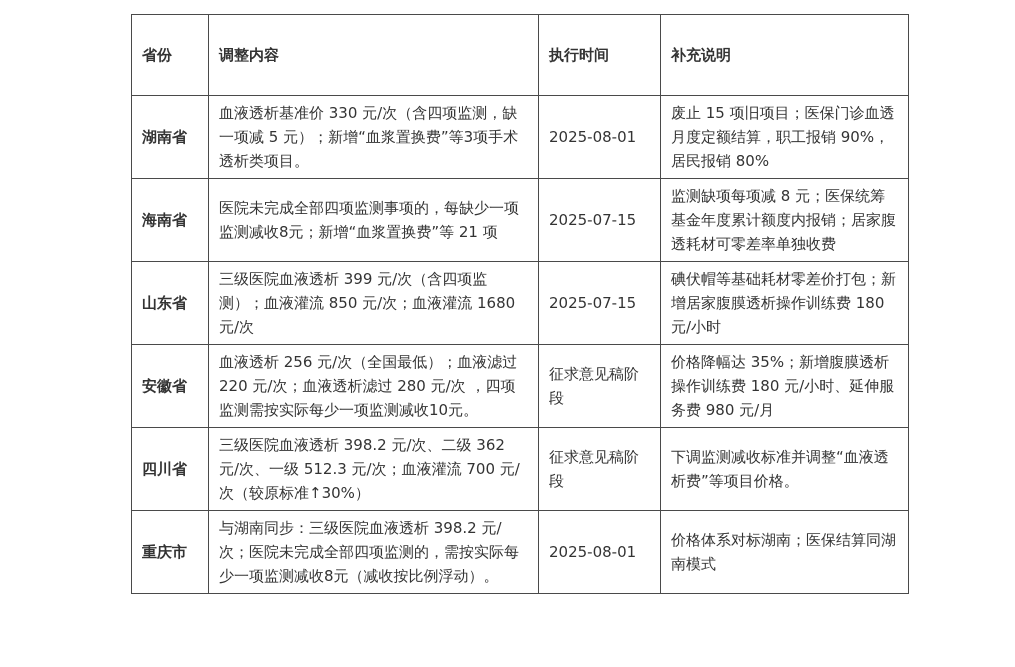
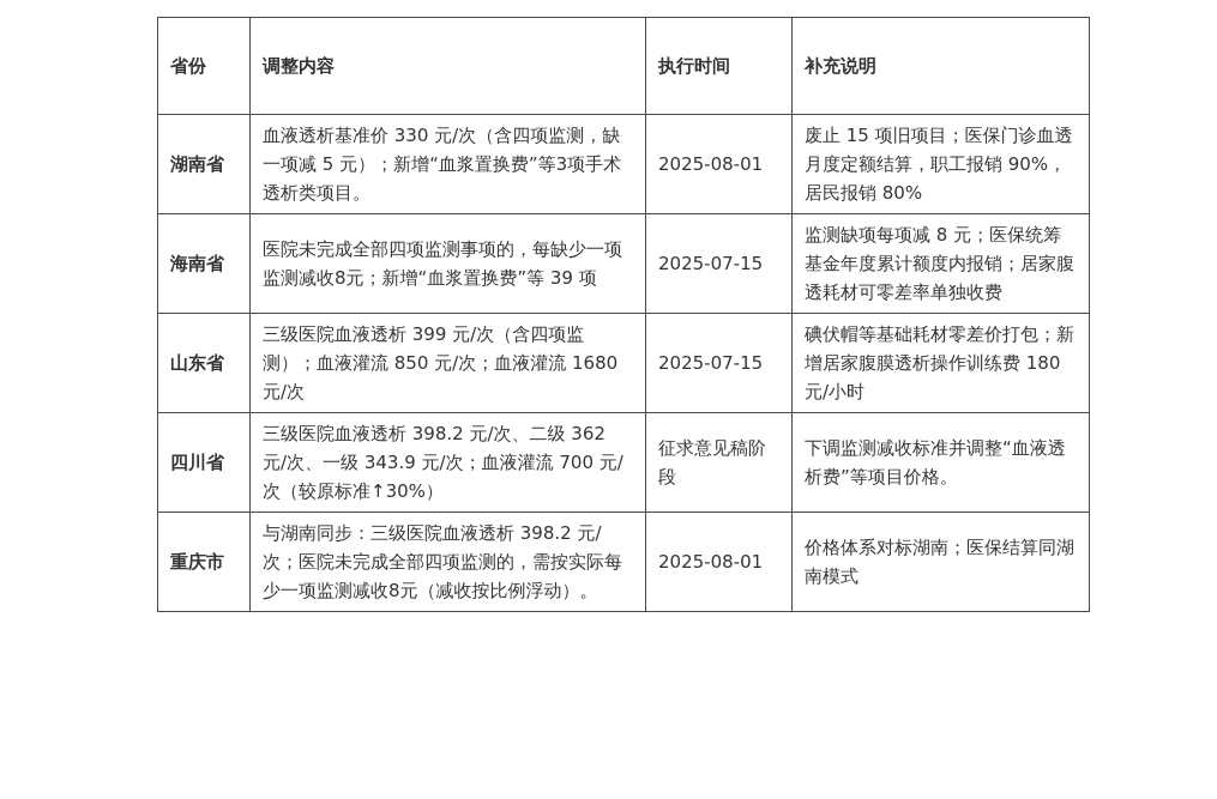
  省份	调整内容	执行时间	补充说明
  湖南省	血液透析基准价 330 元/次（含四项监测，缺一项减 5 元）；新增“血浆置换费”等3项手术透析类项目。	2025-08-01	废止 15 项旧项目；医保门诊血透月度定额结算，职工报销 90%，居民报销 80%
- 海南省	医院未完成全部四项监测事项的，每缺少一项监测减收8元；新增“血浆置换费”等 21 项	2025-07-15	监测缺项每项减 8 元；医保统筹基金年度累计额度内报销；居家腹透耗材可零差率单独收费
+ 海南省	医院未完成全部四项监测事项的，每缺少一项监测减收8元；新增“血浆置换费”等 39 项	2025-07-15	监测缺项每项减 8 元；医保统筹基金年度累计额度内报销；居家腹透耗材可零差率单独收费
  山东省	三级医院血液透析 399 元/次（含四项监测）；血液灌流 850 元/次；血液灌流 1680 元/次	2025-07-15	碘伏帽等基础耗材零差价打包；新增居家腹膜透析操作训练费 180 元/小时
- 安徽省	血液透析 256 元/次（全国最低）；血液滤过 220 元/次；血液透析滤过 280 元/次 ，四项监测需按实际每少一项监测减收10元。	征求意见稿阶段	价格降幅达 35%；新增腹膜透析操作训练费 180 元/小时、延伸服务费 980 元/月
- 四川省	三级医院血液透析 398.2 元/次、二级 362 元/次、一级 512.3 元/次；血液灌流 700 元/次（较原标准↑30%）	征求意见稿阶段	下调监测减收标准并调整“血液透析费”等项目价格。
+ 四川省	三级医院血液透析 398.2 元/次、二级 362 元/次、一级 343.9 元/次；血液灌流 700 元/次（较原标准↑30%）	征求意见稿阶段	下调监测减收标准并调整“血液透析费”等项目价格。
  重庆市	与湖南同步：三级医院血液透析 398.2 元/次；医院未完成全部四项监测的，需按实际每少一项监测减收8元（减收按比例浮动）。	2025-08-01	价格体系对标湖南；医保结算同湖南模式
